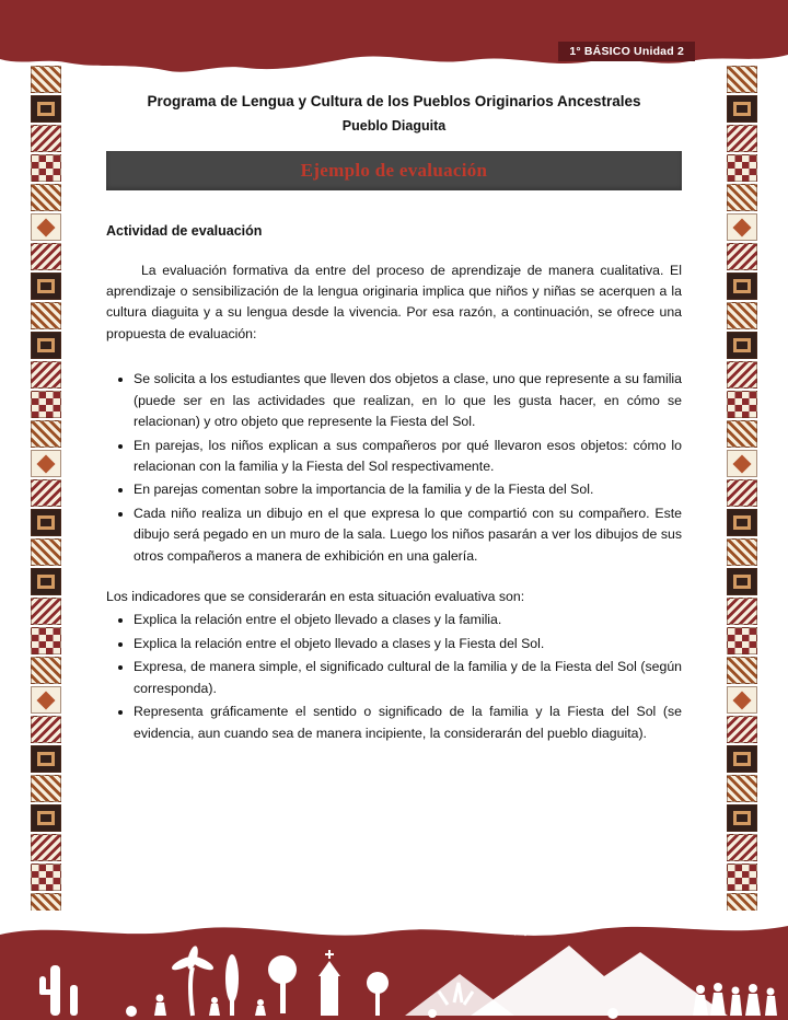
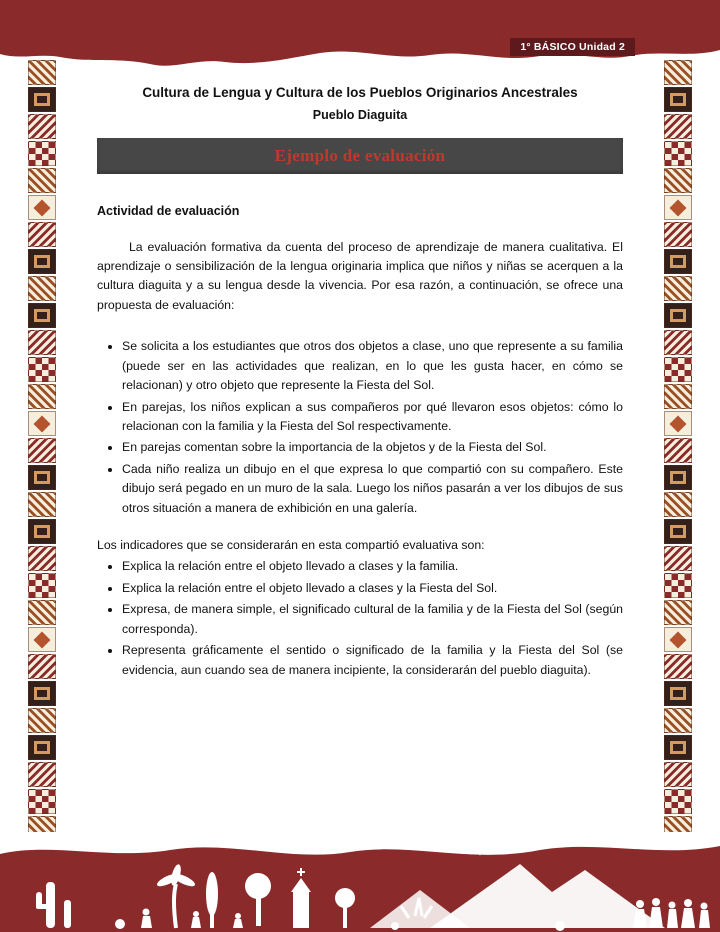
  1° BÁSICO Unidad 2
- Programa de Lengua y Cultura de los Pueblos Originarios Ancestrales
+ Cultura de Lengua y Cultura de los Pueblos Originarios Ancestrales
  Pueblo Diaguita
  Ejemplo de evaluación
  Actividad de evaluación
- La evaluación formativa da entre del proceso de aprendizaje de manera cualitativa. El aprendizaje o sensibilización de la lengua originaria implica que niños y niñas se acerquen a la cultura diaguita y a su lengua desde la vivencia. Por esa razón, a continuación, se ofrece una propuesta de evaluación:
+ La evaluación formativa da cuenta del proceso de aprendizaje de manera cualitativa. El aprendizaje o sensibilización de la lengua originaria implica que niños y niñas se acerquen a la cultura diaguita y a su lengua desde la vivencia. Por esa razón, a continuación, se ofrece una propuesta de evaluación:
- Se solicita a los estudiantes que lleven dos objetos a clase, uno que represente a su familia (puede ser en las actividades que realizan, en lo que les gusta hacer, en cómo se relacionan) y otro objeto que represente la Fiesta del Sol.
+ Se solicita a los estudiantes que otros dos objetos a clase, uno que represente a su familia (puede ser en las actividades que realizan, en lo que les gusta hacer, en cómo se relacionan) y otro objeto que represente la Fiesta del Sol.
  En parejas, los niños explican a sus compañeros por qué llevaron esos objetos: cómo lo relacionan con la familia y la Fiesta del Sol respectivamente.
- En parejas comentan sobre la importancia de la familia y de la Fiesta del Sol.
+ En parejas comentan sobre la importancia de la objetos y de la Fiesta del Sol.
- Cada niño realiza un dibujo en el que expresa lo que compartió con su compañero. Este dibujo será pegado en un muro de la sala. Luego los niños pasarán a ver los dibujos de sus otros compañeros a manera de exhibición en una galería.
+ Cada niño realiza un dibujo en el que expresa lo que compartió con su compañero. Este dibujo será pegado en un muro de la sala. Luego los niños pasarán a ver los dibujos de sus otros situación a manera de exhibición en una galería.
- Los indicadores que se considerarán en esta situación evaluativa son:
+ Los indicadores que se considerarán en esta compartió evaluativa son:
  Explica la relación entre el objeto llevado a clases y la familia.
  Explica la relación entre el objeto llevado a clases y la Fiesta del Sol.
  Expresa, de manera simple, el significado cultural de la familia y de la Fiesta del Sol (según corresponda).
  Representa gráficamente el sentido o significado de la familia y la Fiesta del Sol (se evidencia, aun cuando sea de manera incipiente, la considerarán del pueblo diaguita).
